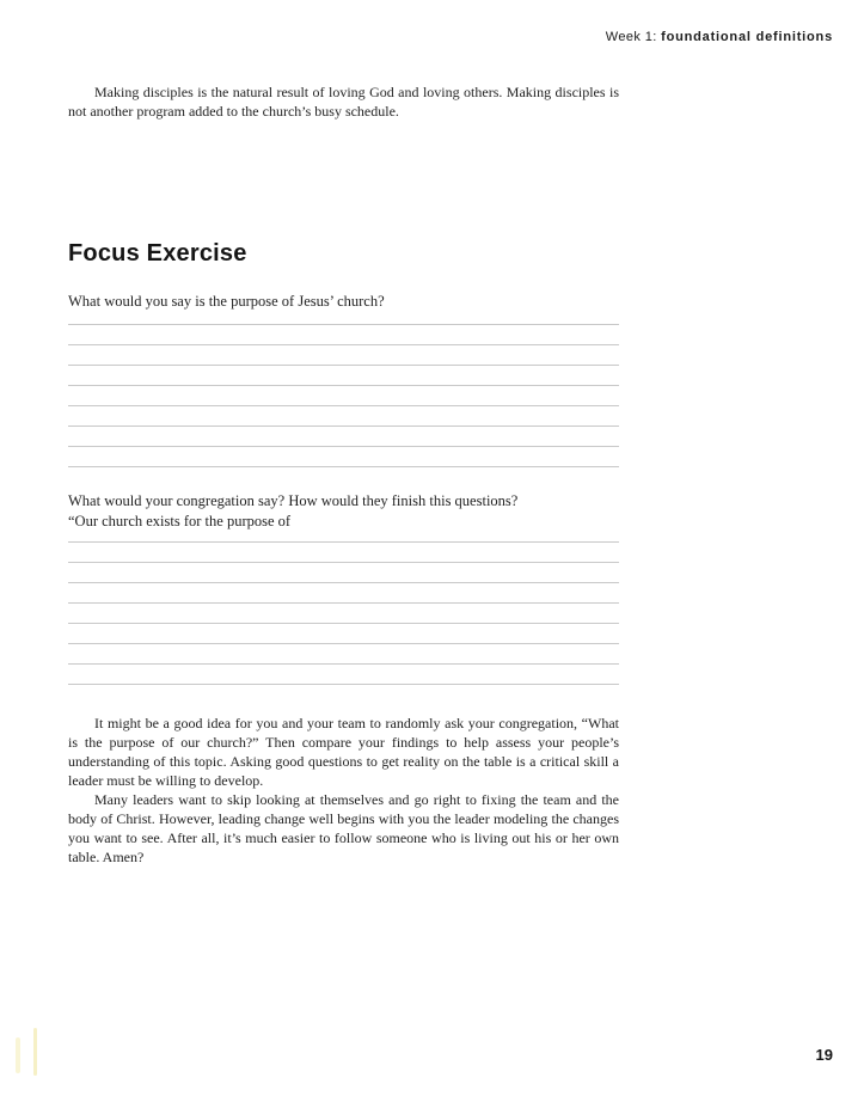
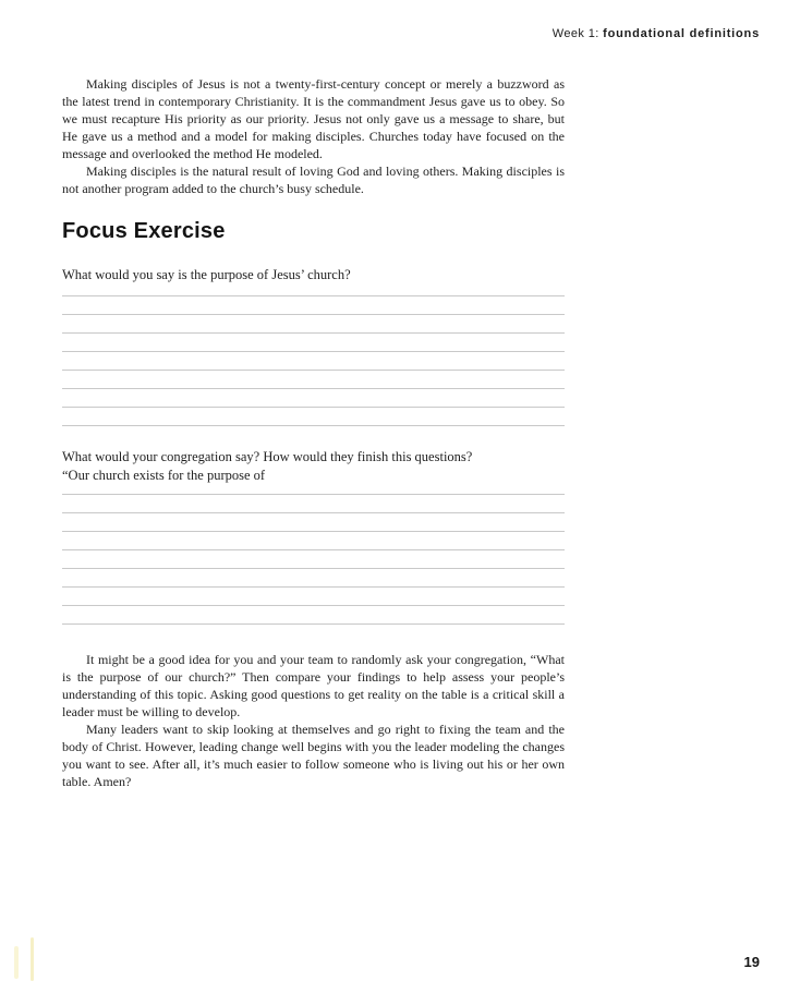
  Week 1: foundational definitions
+ Making disciples of Jesus is not a twenty-first-century concept or merely a buzzword as the latest trend in contemporary Christianity. It is the commandment Jesus gave us to obey. So we must recapture His priority as our priority. Jesus not only gave us a message to share, but He gave us a method and a model for making disciples. Churches today have focused on the message and overlooked the method He modeled.
  Making disciples is the natural result of loving God and loving others. Making disciples is not another program added to the church’s busy schedule.
  Focus Exercise
  What would you say is the purpose of Jesus’ church?
  What would your congregation say? How would they finish this questions?
  “Our church exists for the purpose of
  It might be a good idea for you and your team to randomly ask your congregation, “What is the purpose of our church?” Then compare your findings to help assess your people’s understanding of this topic. Asking good questions to get reality on the table is a critical skill a leader must be willing to develop.
  Many leaders want to skip looking at themselves and go right to fixing the team and the body of Christ. However, leading change well begins with you the leader modeling the changes you want to see. After all, it’s much easier to follow someone who is living out his or her own table. Amen?
  19
